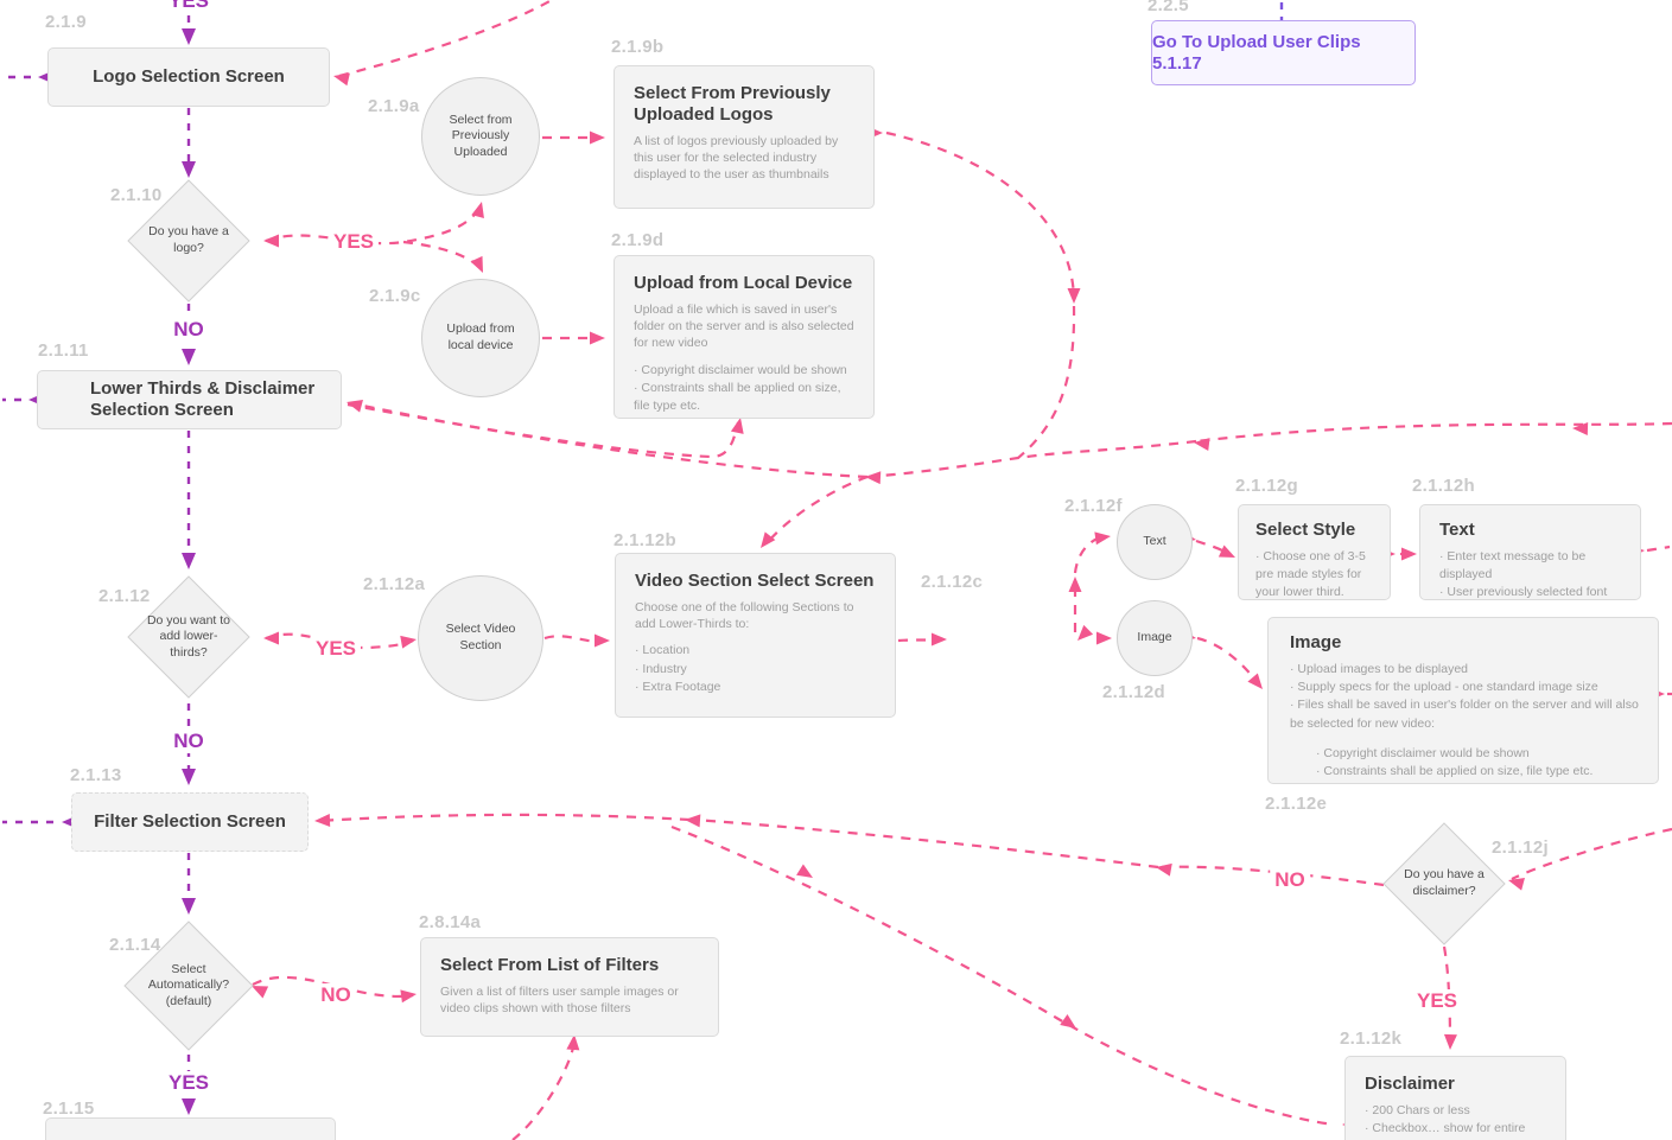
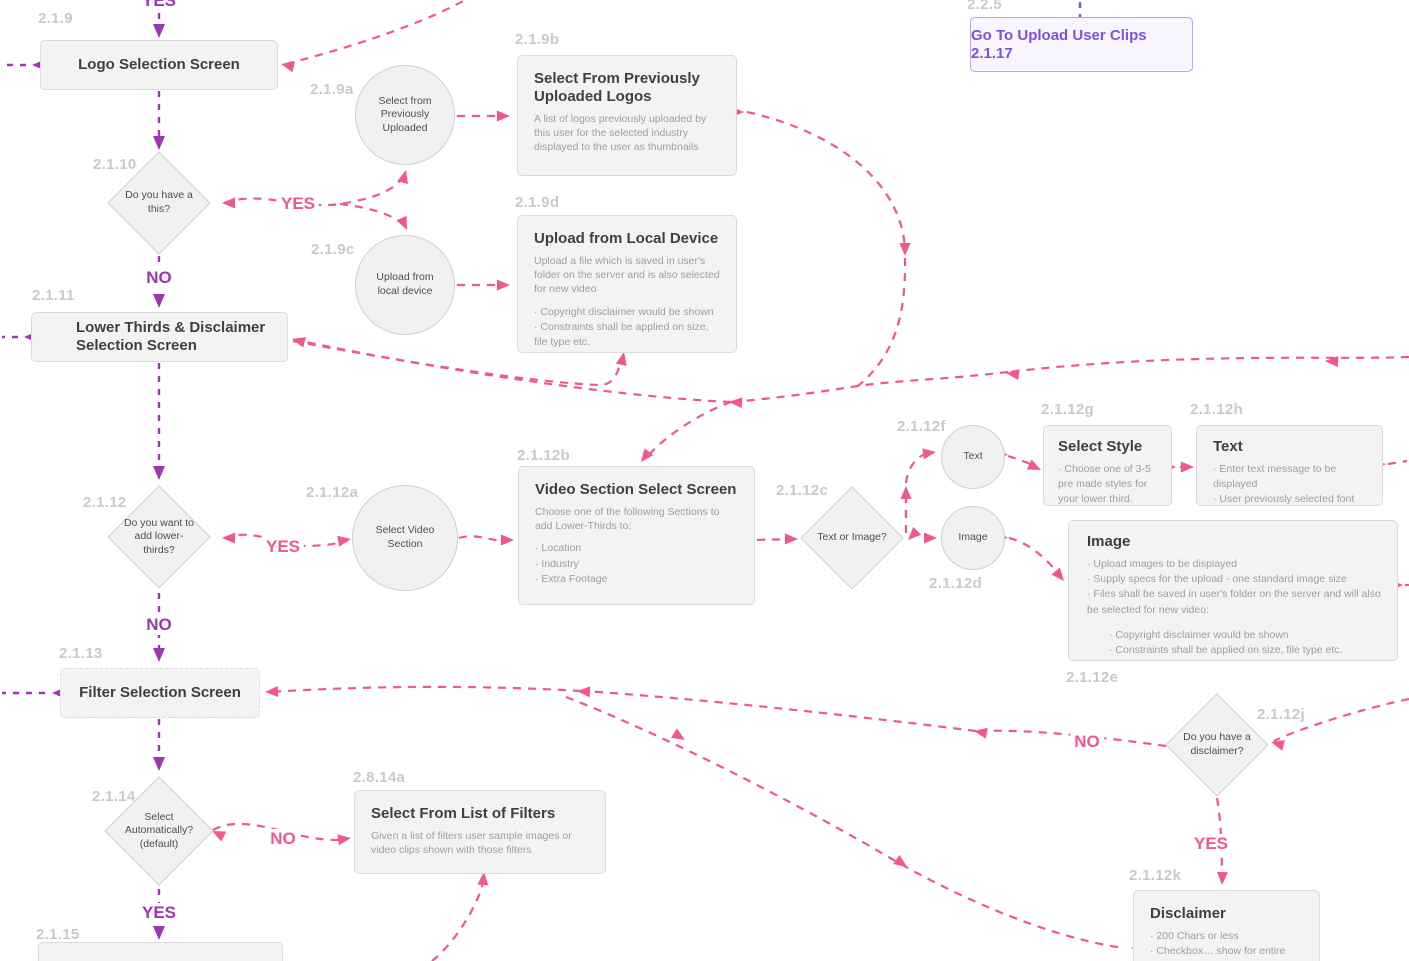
  2.1.9
  2.1.9a
  2.1.9b
  2.1.10
  2.1.9c
  2.1.9d
  2.2.5
  2.1.11
  2.1.12
  2.1.12a
  2.1.12b
  2.1.12c
  2.1.12f
  2.1.12g
  2.1.12h
  2.1.12d
  2.1.12e
  2.1.13
  2.1.12j
  2.1.14
  2.8.14a
  2.1.12k
  2.1.15
  Logo Selection Screen
  Lower Thirds & Disclaimer Selection Screen
  Filter Selection Screen
- Go To Upload User Clips 5.1.17
+ Go To Upload User Clips 2.1.17
  Select From Previously Uploaded Logos
  A list of logos previously uploaded by this user for the selected industry displayed to the user as thumbnails
  Upload from Local Device
  Upload a file which is saved in user's folder on the server and is also selected for new video
  Copyright disclaimer would be shown
  Constraints shall be applied on size, file type etc.
  Video Section Select Screen
  Choose one of the following Sections to add Lower-Thirds to:
  Location
  Industry
  Extra Footage
  Select Style
  Choose one of 3-5 pre made styles for your lower third.
  Text
  Enter text message to be displayed
  User previously selected font
  Image
  Upload images to be displayed
  Supply specs for the upload - one standard image size
  Files shall be saved in user's folder on the server and will also be selected for new video:
  Copyright disclaimer would be shown
  Constraints shall be applied on size, file type etc.
  Select From List of Filters
  Given a list of filters user sample images or video clips shown with those filters
  Disclaimer
  200 Chars or less
  Checkbox… show for entire
  Select from Previously Uploaded
  Upload from local device
  Select Video Section
  Text
  Image
- Do you have a logo?
+ Do you have a this?
  Do you want to add lower-thirds?
+ Text or Image?
  Do you have a disclaimer?
  Select Automatically? (default)
  YES
  YES
  NO
  YES
  NO
  NO
  YES
  NO
  YES
